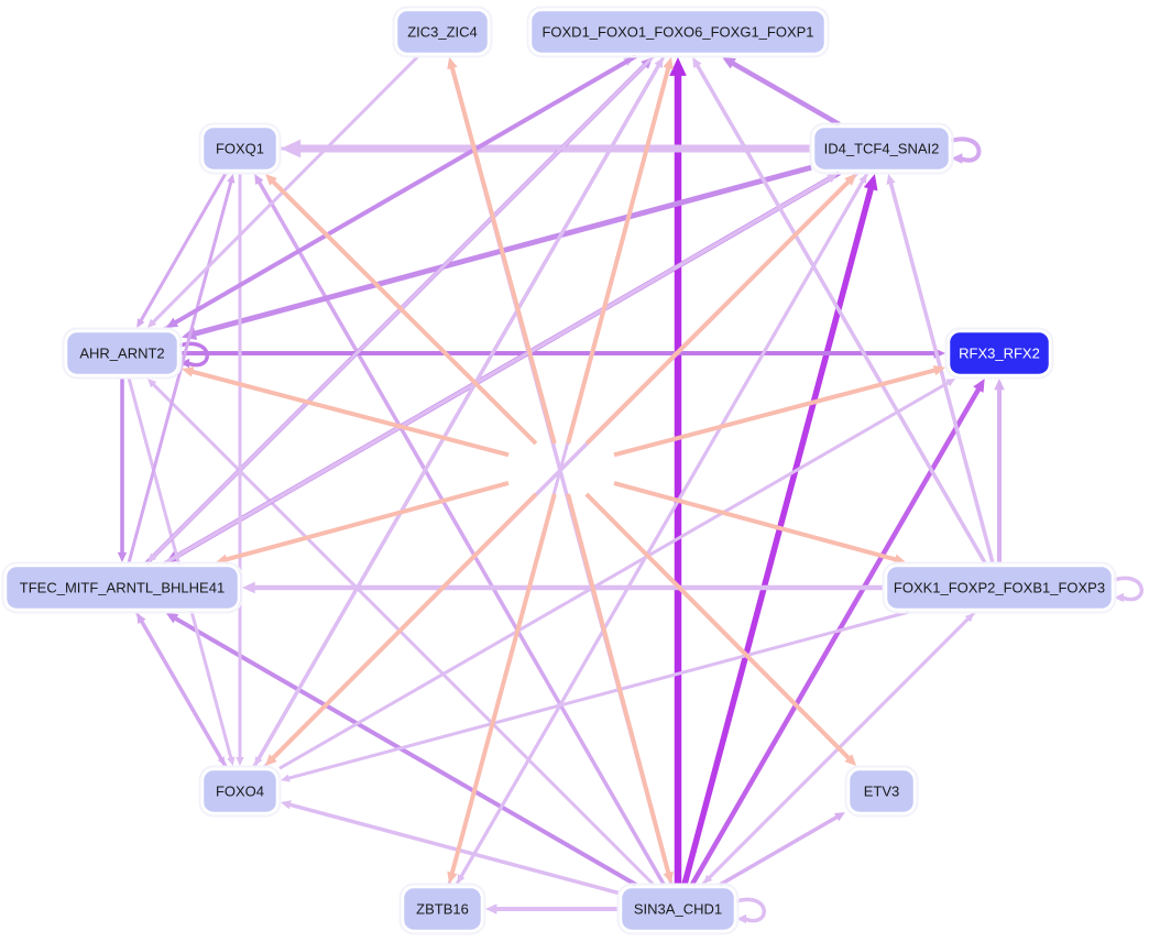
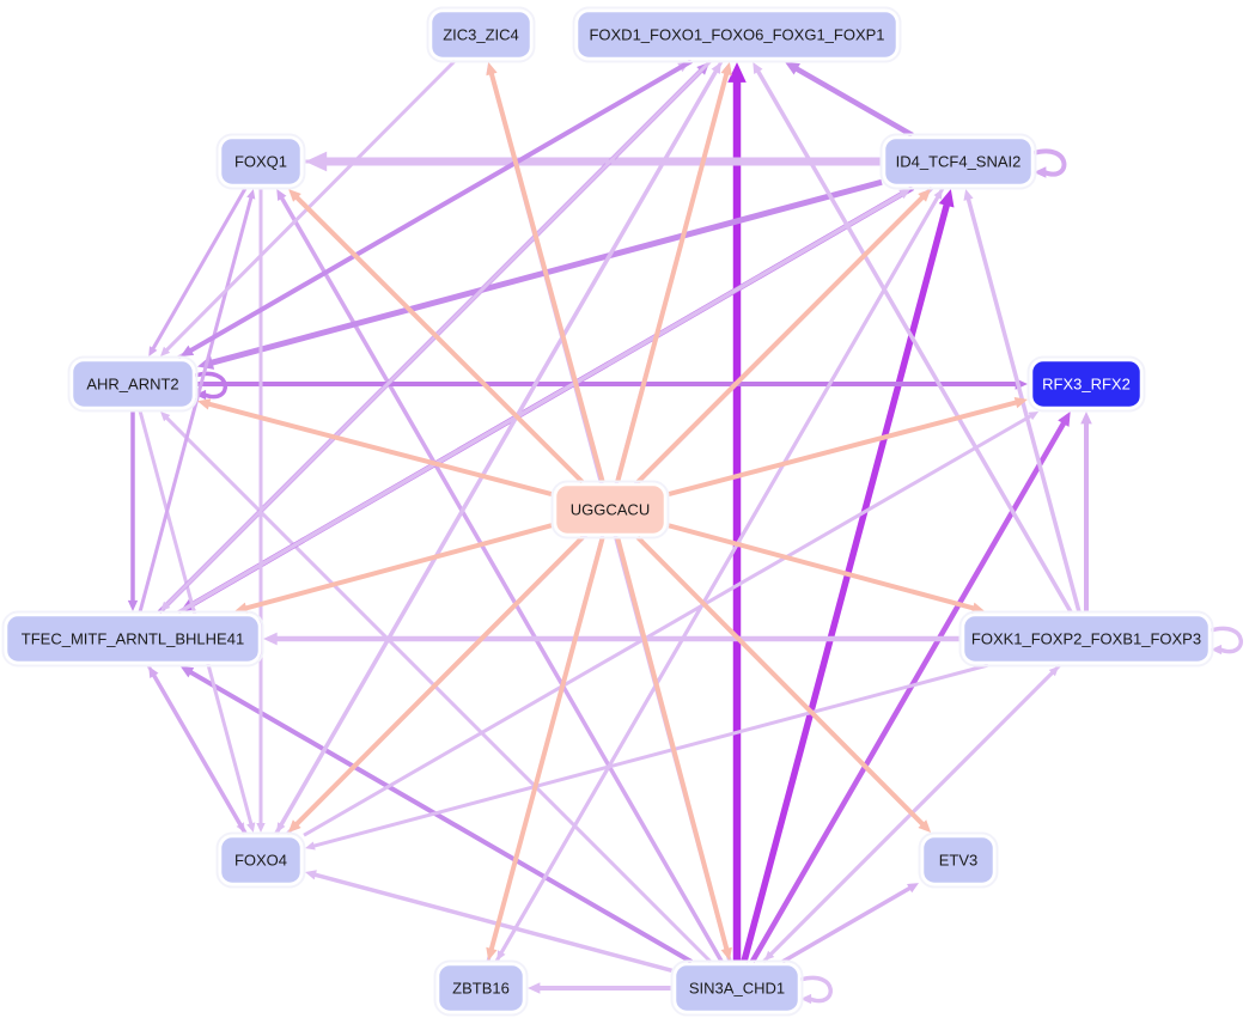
  ZIC3_ZIC4
  FOXD1_FOXO1_FOXO6_FOXG1_FOXP1
  FOXQ1
  ID4_TCF4_SNAI2
  AHR_ARNT2
  RFX3_RFX2
+ UGGCACU
  TFEC_MITF_ARNTL_BHLHE41
  FOXK1_FOXP2_FOXB1_FOXP3
  FOXO4
  ETV3
  ZBTB16
  SIN3A_CHD1
